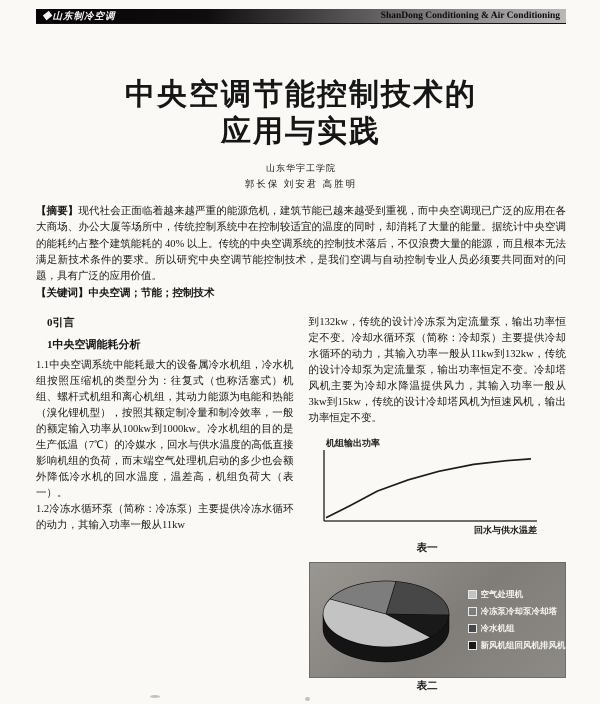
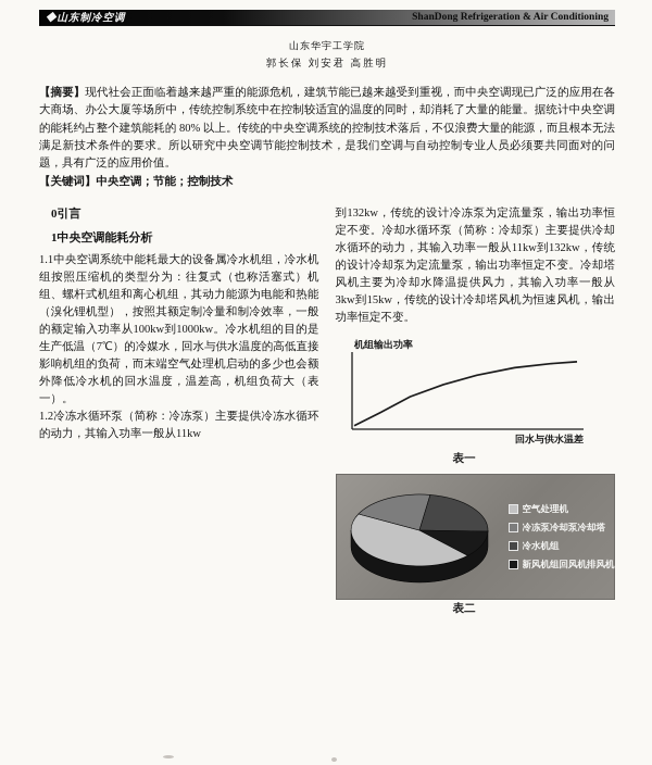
  ◆山东制冷空调
- ShanDong Conditioning & Air Conditioning
+ ShanDong Refrigeration & Air Conditioning
- 中央空调节能控制技术的
- 应用与实践
  山东华宇工学院
  郭长保 刘安君 高胜明
- 【摘要】现代社会正面临着越来越严重的能源危机，建筑节能已越来越受到重视，而中央空调现已广泛的应用在各大商场、办公大厦等场所中，传统控制系统中在控制较适宜的温度的同时，却消耗了大量的能量。据统计中央空调的能耗约占整个建筑能耗的 40% 以上。传统的中央空调系统的控制技术落后，不仅浪费大量的能源，而且根本无法满足新技术条件的要求。所以研究中央空调节能控制技术，是我们空调与自动控制专业人员必须要共同面对的问题，具有广泛的应用价值。
+ 【摘要】现代社会正面临着越来越严重的能源危机，建筑节能已越来越受到重视，而中央空调现已广泛的应用在各大商场、办公大厦等场所中，传统控制系统中在控制较适宜的温度的同时，却消耗了大量的能量。据统计中央空调的能耗约占整个建筑能耗的 80% 以上。传统的中央空调系统的控制技术落后，不仅浪费大量的能源，而且根本无法满足新技术条件的要求。所以研究中央空调节能控制技术，是我们空调与自动控制专业人员必须要共同面对的问题，具有广泛的应用价值。
  【关键词】中央空调；节能；控制技术
  0引言
  1中央空调能耗分析
  1.1中央空调系统中能耗最大的设备属冷水机组，冷水机组按照压缩机的类型分为：往复式（也称活塞式）机组、螺杆式机组和离心机组，其动力能源为电能和热能（溴化锂机型），按照其额定制冷量和制冷效率，一般的额定输入功率从100kw到1000kw。冷水机组的目的是生产低温（7℃）的冷媒水，回水与供水温度的高低直接影响机组的负荷，而末端空气处理机启动的多少也会额外降低冷水机的回水温度，温差高，机组负荷大（表一）。
  1.2冷冻水循环泵（简称：冷冻泵）主要提供冷冻水循环的动力，其输入功率一般从11kw
  到132kw，传统的设计冷冻泵为定流量泵，输出功率恒定不变。冷却水循环泵（简称：冷却泵）主要提供冷却水循环的动力，其输入功率一般从11kw到132kw，传统的设计冷却泵为定流量泵，输出功率恒定不变。冷却塔风机主要为冷却水降温提供风力，其输入功率一般从3kw到15kw，传统的设计冷却塔风机为恒速风机，输出功率恒定不变。
  机组输出功率
  回水与供水温差
  表一
  空气处理机
  冷冻泵冷却泵冷却塔
  冷水机组
  新风机组回风机排风机
  表二
